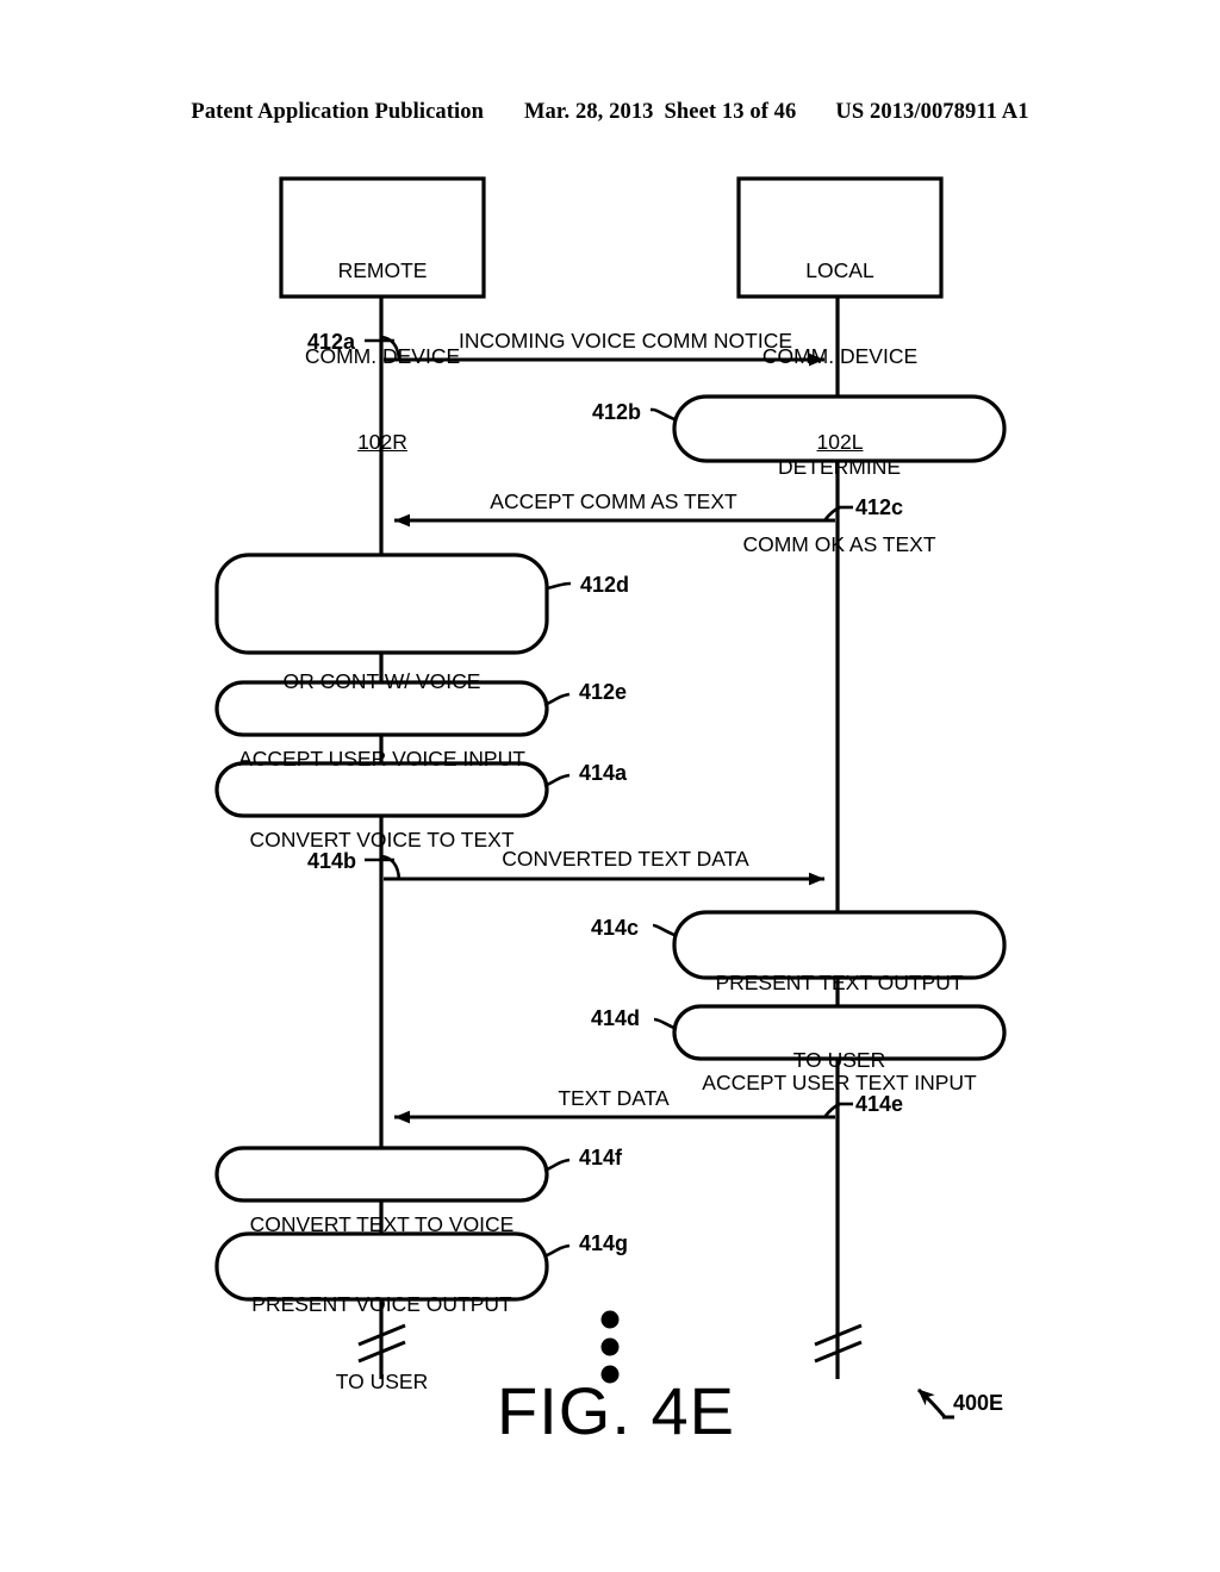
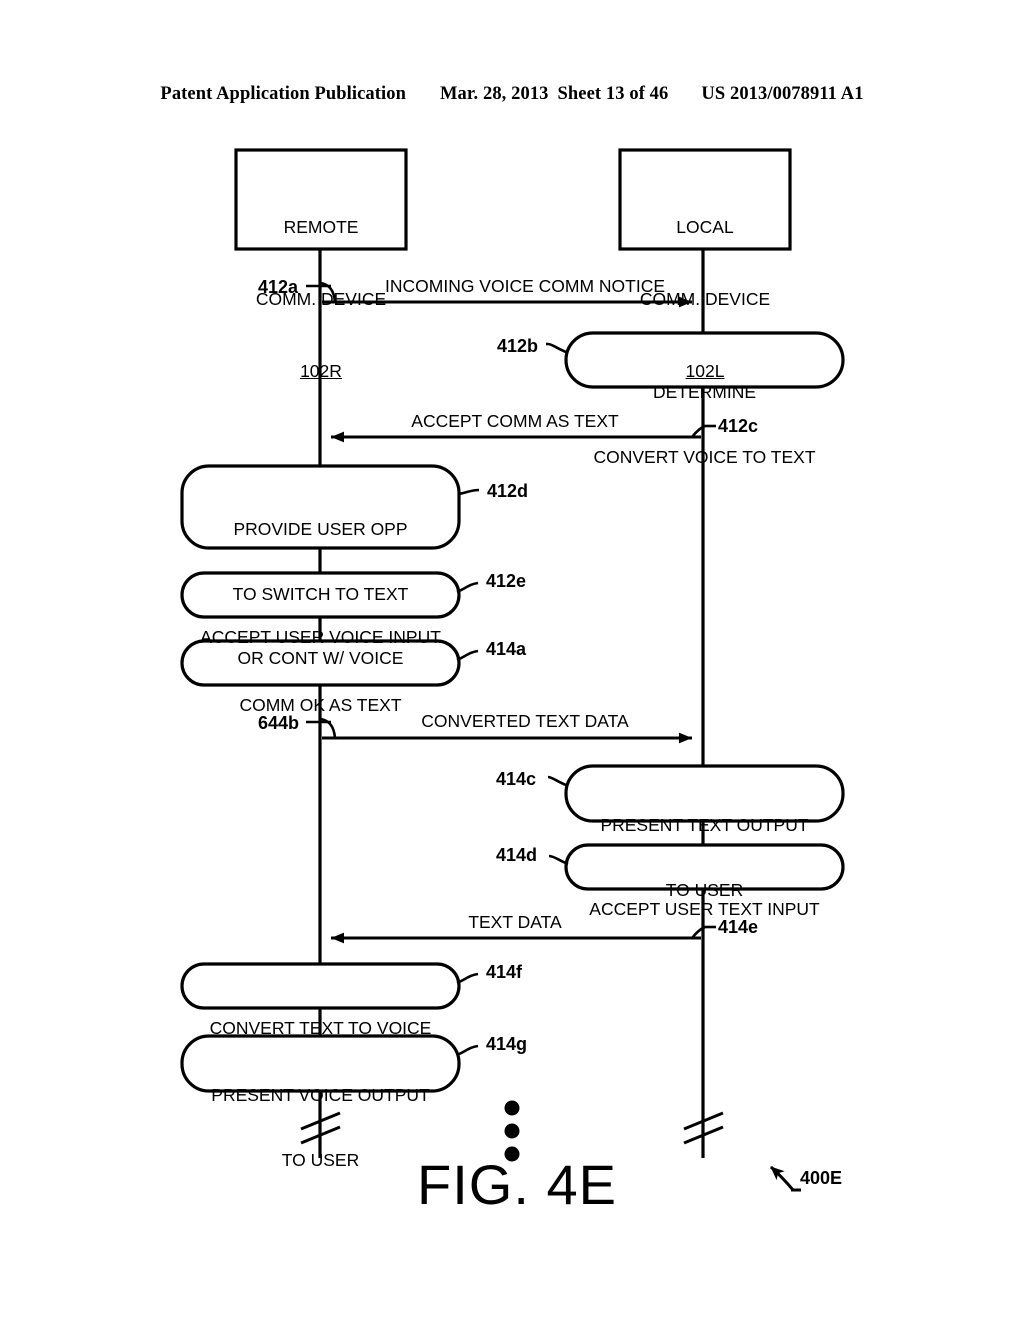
  Patent Application Publication Mar. 28, 2013 Sheet 13 of 46 US 2013/0078911 A1
  REMOTE
  COMM. DEVICE
  102R
  LOCAL
  COMM. DEVICE
  102L
  INCOMING VOICE COMM NOTICE
  412a
  ACCEPT COMM AS TEXT
  412c
  CONVERTED TEXT DATA
- 414b
+ 644b
  TEXT DATA
  414e
  DETERMINE
- COMM OK AS TEXT
+ CONVERT VOICE TO TEXT
  412b
+ PROVIDE USER OPP
+ TO SWITCH TO TEXT
  OR CONT W/ VOICE
  412d
  ACCEPT USER VOICE INPUT
  412e
- CONVERT VOICE TO TEXT
+ COMM OK AS TEXT
  414a
  PRESENT TEXT OUTPUT
  TO USER
  414c
  ACCEPT USER TEXT INPUT
  414d
  CONVERT TEXT TO VOICE
  414f
  PRESENT VOICE OUTPUT
  TO USER
  414g
  FIG. 4E
  400E
